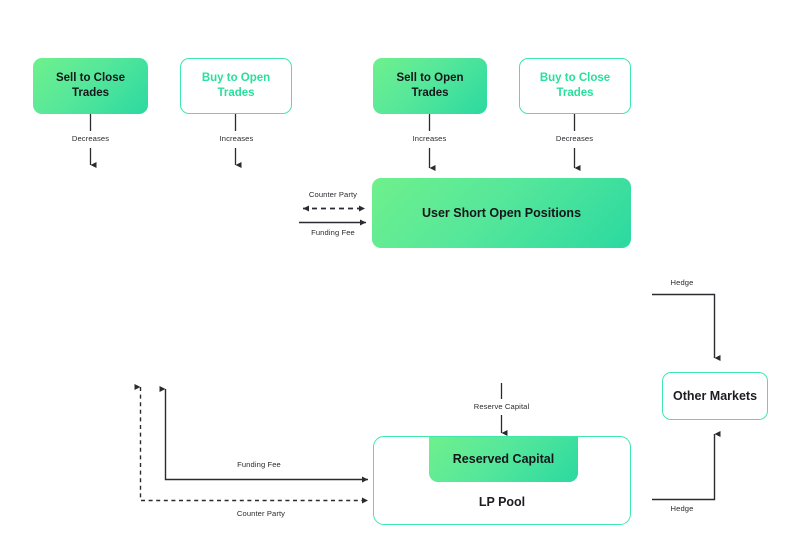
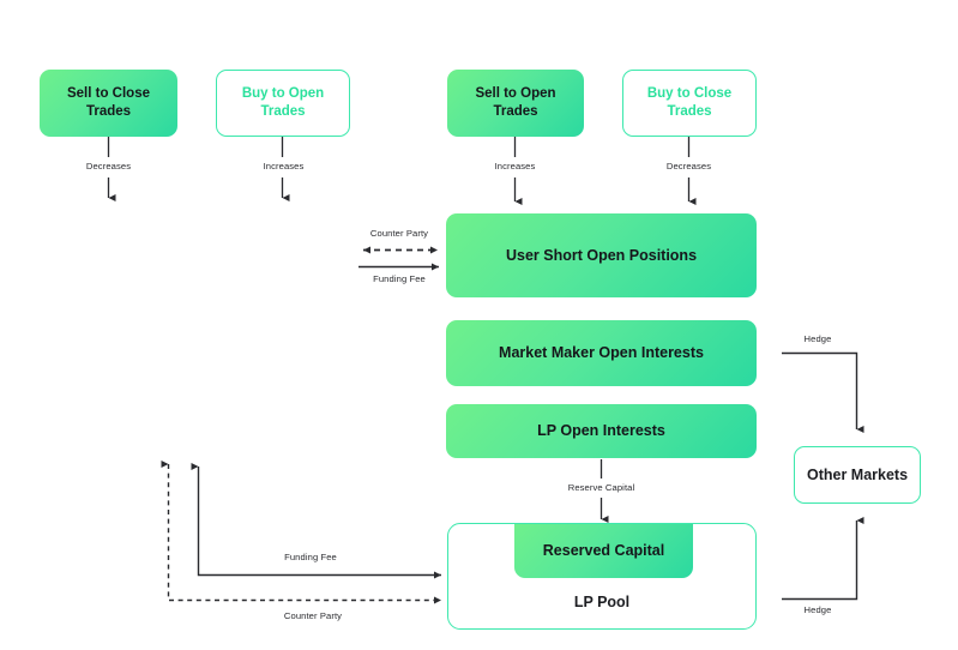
  Sell to Close
  Trades
  Buy to Open
  Trades
  Sell to Open
  Trades
  Buy to Close
  Trades
  User Short Open Positions
+ Market Maker Open Interests
+ LP Open Interests
  Reserved Capital
  LP Pool
  Other Markets
  Decreases
  Increases
  Increases
  Decreases
  Counter Party
  Funding Fee
  Reserve Capital
  Funding Fee
  Counter Party
  Hedge
  Hedge
